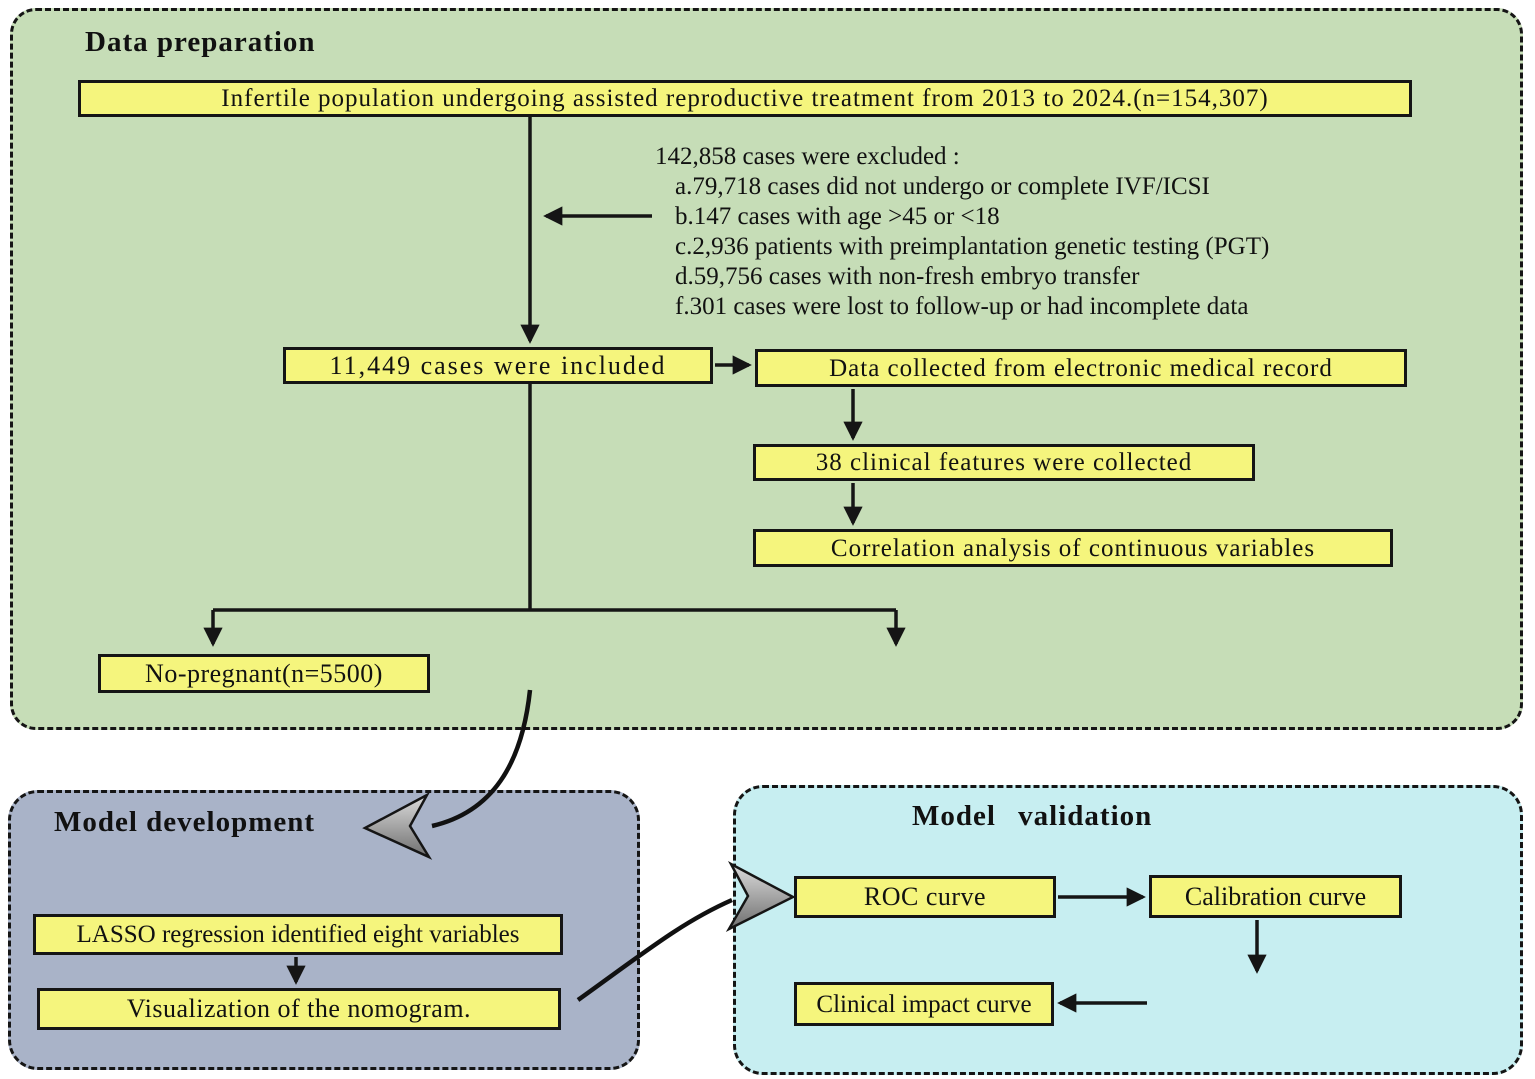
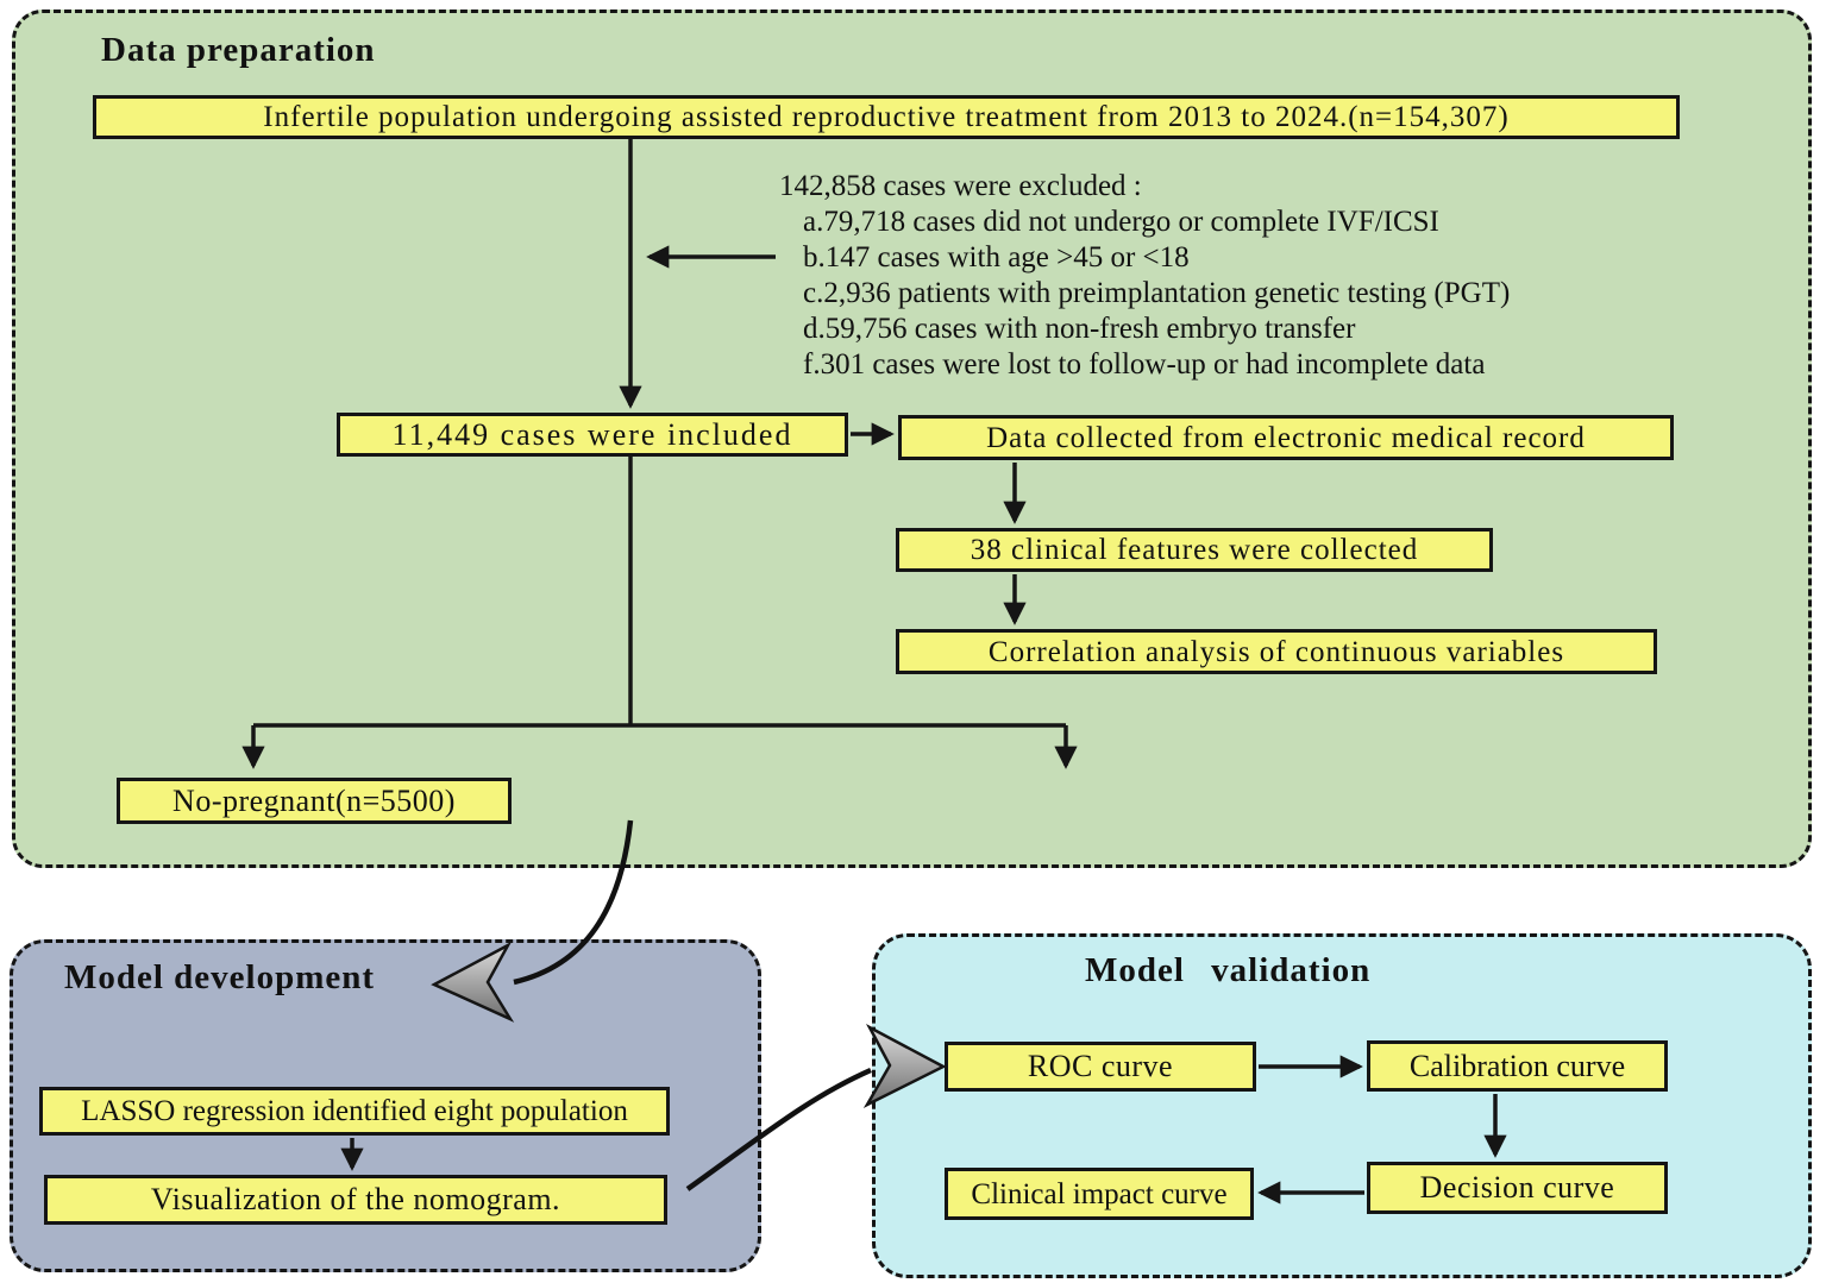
  Data preparation
  Model development
  Model validation
  Infertile population undergoing assisted reproductive treatment from 2013 to 2024.(n=154,307)
  142,858 cases were excluded :
  a.79,718 cases did not undergo or complete IVF/ICSI
  b.147 cases with age >45 or <18
  c.2,936 patients with preimplantation genetic testing (PGT)
  d.59,756 cases with non-fresh embryo transfer
  f.301 cases were lost to follow-up or had incomplete data
  11,449 cases were included
  Data collected from electronic medical record
  38 clinical features were collected
  Correlation analysis of continuous variables
  No-pregnant(n=5500)
- LASSO regression identified eight variables
+ LASSO regression identified eight population
  Visualization of the nomogram.
  ROC curve
  Calibration curve
+ Decision curve
  Clinical impact curve
